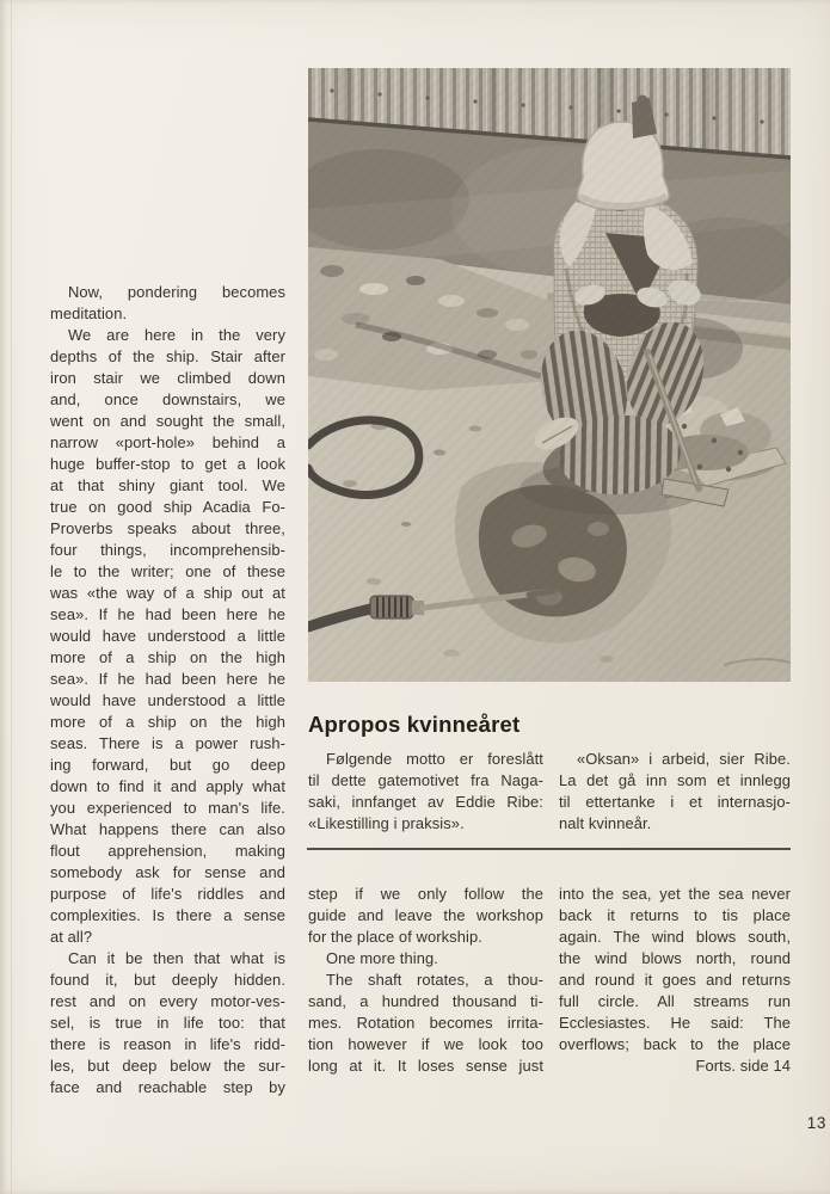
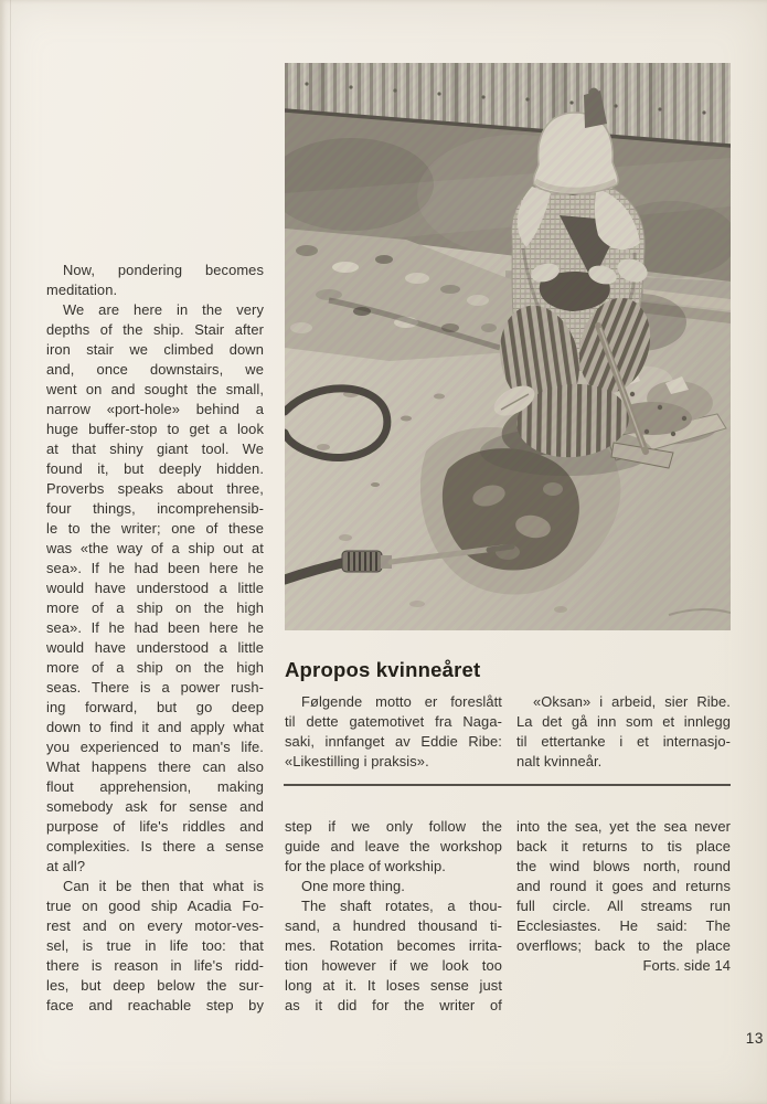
  Now, pondering becomes
  meditation.
  We are here in the very
  depths of the ship. Stair after
  iron stair we climbed down
  and, once downstairs, we
  went on and sought the small,
  narrow «port-hole» behind a
  huge buffer-stop to get a look
  at that shiny giant tool. We
- true on good ship Acadia Fo-
+ found it, but deeply hidden.
  Proverbs speaks about three,
  four things, incomprehensib-
  le to the writer; one of these
  was «the way of a ship out at
  sea». If he had been here he
  would have understood a little
  more of a ship on the high
  sea». If he had been here he
  would have understood a little
  more of a ship on the high
  seas. There is a power rush-
  ing forward, but go deep
  down to find it and apply what
  you experienced to man's life.
  What happens there can also
  flout apprehension, making
  somebody ask for sense and
  purpose of life's riddles and
  complexities. Is there a sense
  at all?
  Can it be then that what is
- found it, but deeply hidden.
+ true on good ship Acadia Fo-
  rest and on every motor-ves-
  sel, is true in life too: that
  there is reason in life's ridd-
  les, but deep below the sur-
  face and reachable step by
  Apropos kvinneåret
  Følgende motto er foreslått
  til dette gatemotivet fra Naga-
  saki, innfanget av Eddie Ribe:
  «Likestilling i praksis».
  «Oksan» i arbeid, sier Ribe.
  La det gå inn som et innlegg
  til ettertanke i et internasjo-
  nalt kvinneår.
  step if we only follow the
  guide and leave the workshop
  for the place of workship.
  One more thing.
  The shaft rotates, a thou-
  sand, a hundred thousand ti-
  mes. Rotation becomes irrita-
  tion however if we look too
  long at it. It loses sense just
+ as it did for the writer of
  into the sea, yet the sea never
  back it returns to tis place
- again. The wind blows south,
  the wind blows north, round
  and round it goes and returns
  full circle. All streams run
  Ecclesiastes. He said: The
  overflows; back to the place
  Forts. side 14
  13
